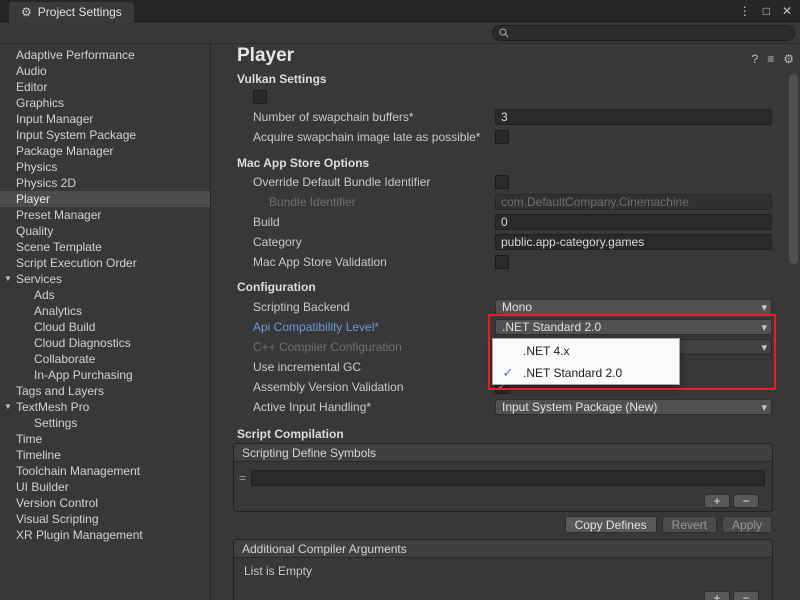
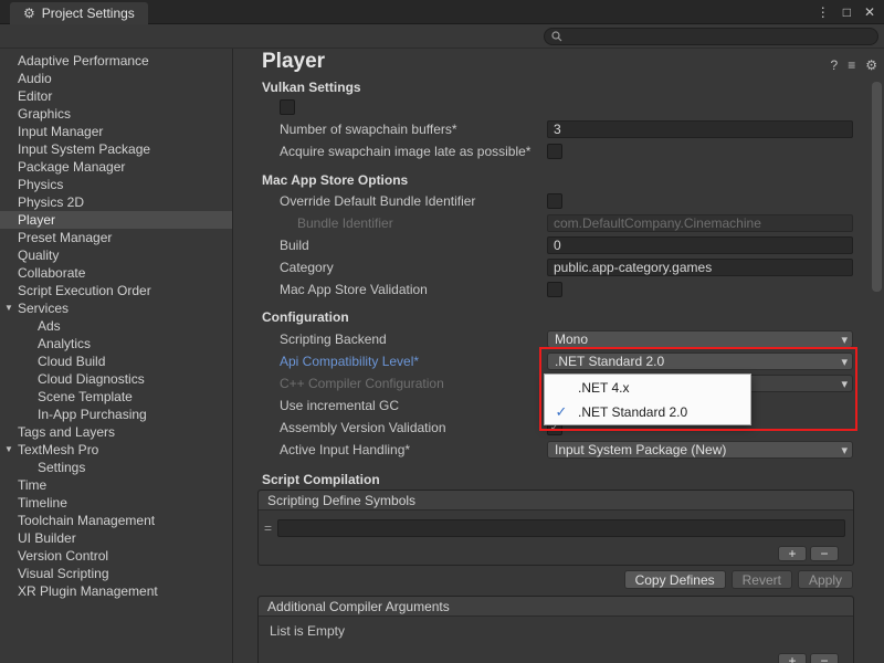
  ⚙
  Project Settings
  ⋮
  □
  ✕
  Adaptive Performance
  Audio
  Editor
  Graphics
  Input Manager
  Input System Package
  Package Manager
  Physics
  Physics 2D
  Player
  Preset Manager
  Quality
- Scene Template
+ Collaborate
  Script Execution Order
  ▼
  Services
  Ads
  Analytics
  Cloud Build
  Cloud Diagnostics
- Collaborate
+ Scene Template
  In-App Purchasing
  Tags and Layers
  ▼
  TextMesh Pro
  Settings
  Time
  Timeline
  Toolchain Management
  UI Builder
  Version Control
  Visual Scripting
  XR Plugin Management
  Player
  ?
  ≡
  ⚙
  Vulkan Settings
  Number of swapchain buffers*
  3
  Acquire swapchain image late as possible*
  Mac App Store Options
  Override Default Bundle Identifier
  Bundle Identifier
  com.DefaultCompany.Cinemachine
  Build
  0
  Category
  public.app-category.games
  Mac App Store Validation
  Configuration
  Scripting Backend
  Mono
  ▾
  Api Compatibility Level*
  .NET Standard 2.0
  ▾
  C++ Compiler Configuration
  ▾
  Use incremental GC
  Assembly Version Validation
  ✓
  Active Input Handling*
  Input System Package (New)
  ▾
  .NET 4.x
  ✓
  .NET Standard 2.0
  Script Compilation
  Scripting Define Symbols
  =
  +
  −
  Copy Defines
  Revert
  Apply
  Additional Compiler Arguments
  List is Empty
  +
  −
